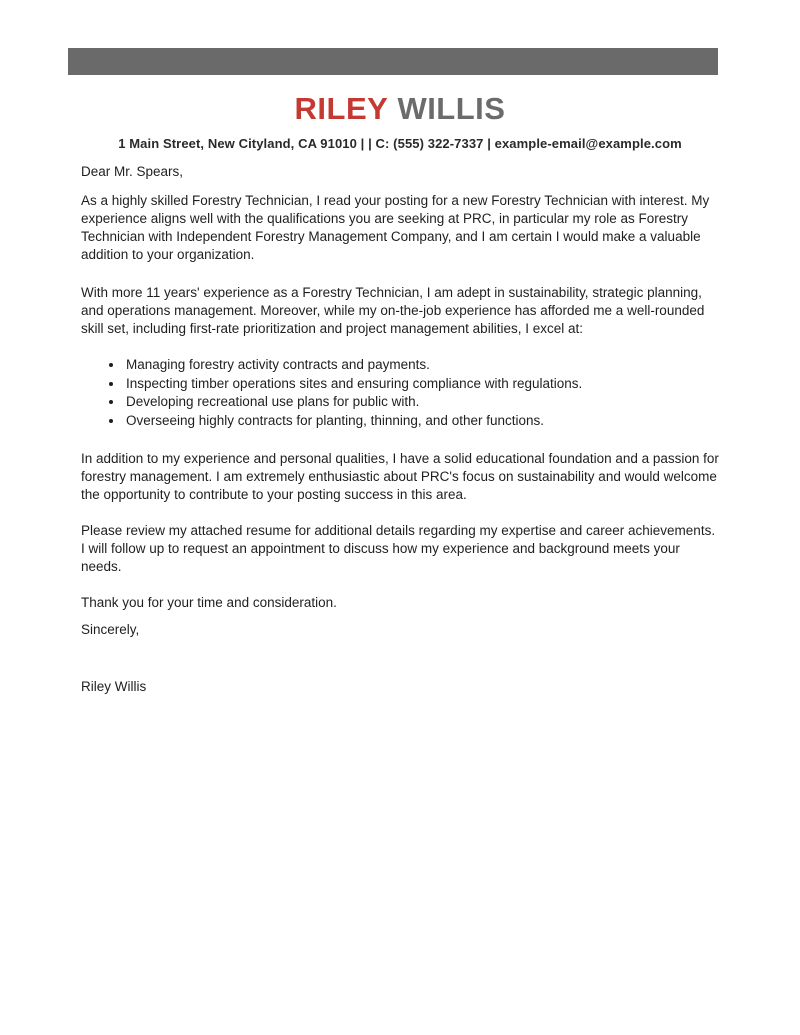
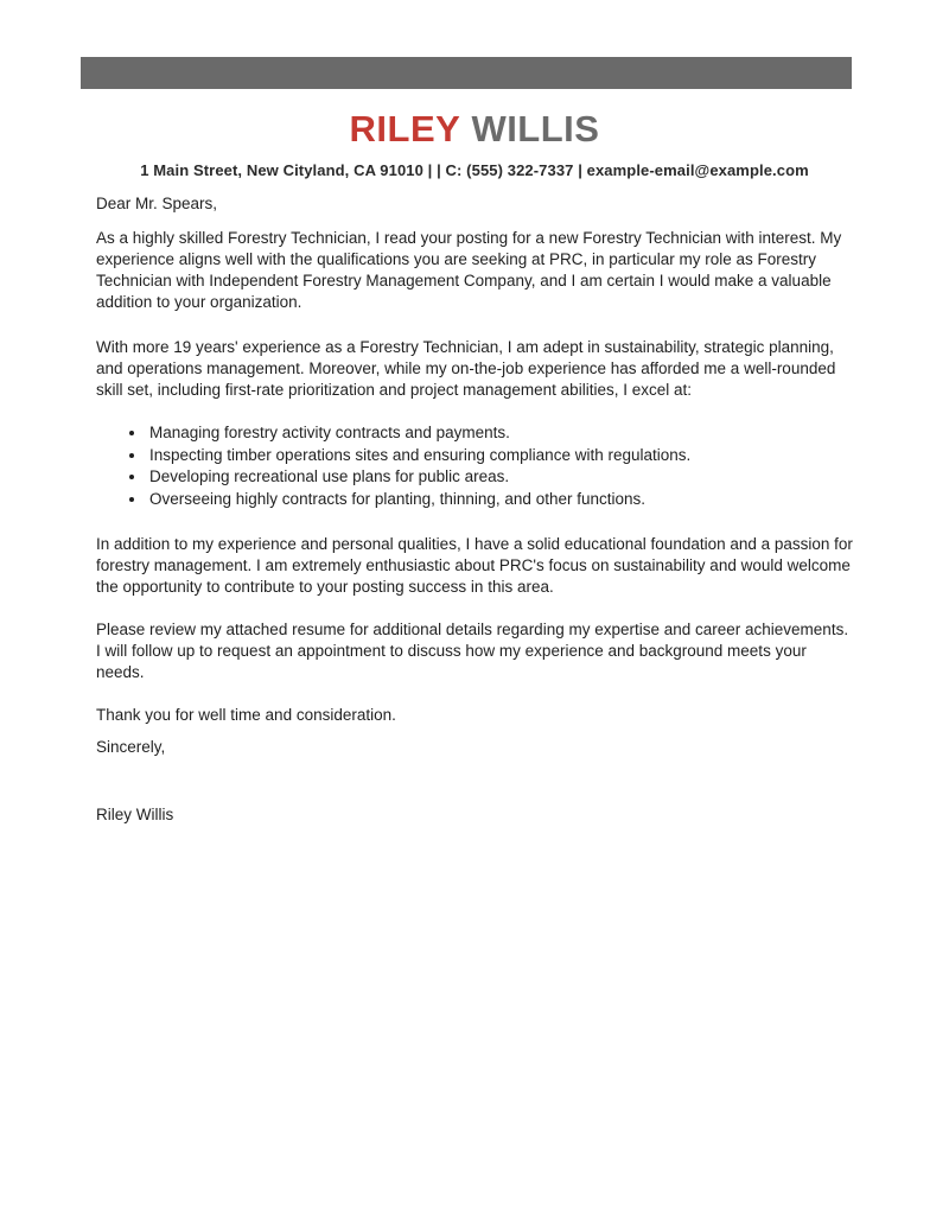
  RILEY WILLIS
  1 Main Street, New Cityland, CA 91010 | | C: (555) 322-7337 | example-email@example.com
  Dear Mr. Spears,
  As a highly skilled Forestry Technician, I read your posting for a new Forestry Technician with interest. My experience aligns well with the qualifications you are seeking at PRC, in particular my role as Forestry Technician with Independent Forestry Management Company, and I am certain I would make a valuable addition to your organization.
- With more 11 years' experience as a Forestry Technician, I am adept in sustainability, strategic planning, and operations management. Moreover, while my on-the-job experience has afforded me a well-rounded skill set, including first-rate prioritization and project management abilities, I excel at:
+ With more 19 years' experience as a Forestry Technician, I am adept in sustainability, strategic planning, and operations management. Moreover, while my on-the-job experience has afforded me a well-rounded skill set, including first-rate prioritization and project management abilities, I excel at:
  Managing forestry activity contracts and payments.
  Inspecting timber operations sites and ensuring compliance with regulations.
- Developing recreational use plans for public with.
+ Developing recreational use plans for public areas.
  Overseeing highly contracts for planting, thinning, and other functions.
  In addition to my experience and personal qualities, I have a solid educational foundation and a passion for forestry management. I am extremely enthusiastic about PRC's focus on sustainability and would welcome the opportunity to contribute to your posting success in this area.
  Please review my attached resume for additional details regarding my expertise and career achievements. I will follow up to request an appointment to discuss how my experience and background meets your needs.
- Thank you for your time and consideration.
+ Thank you for well time and consideration.
  Sincerely,
  Riley Willis
